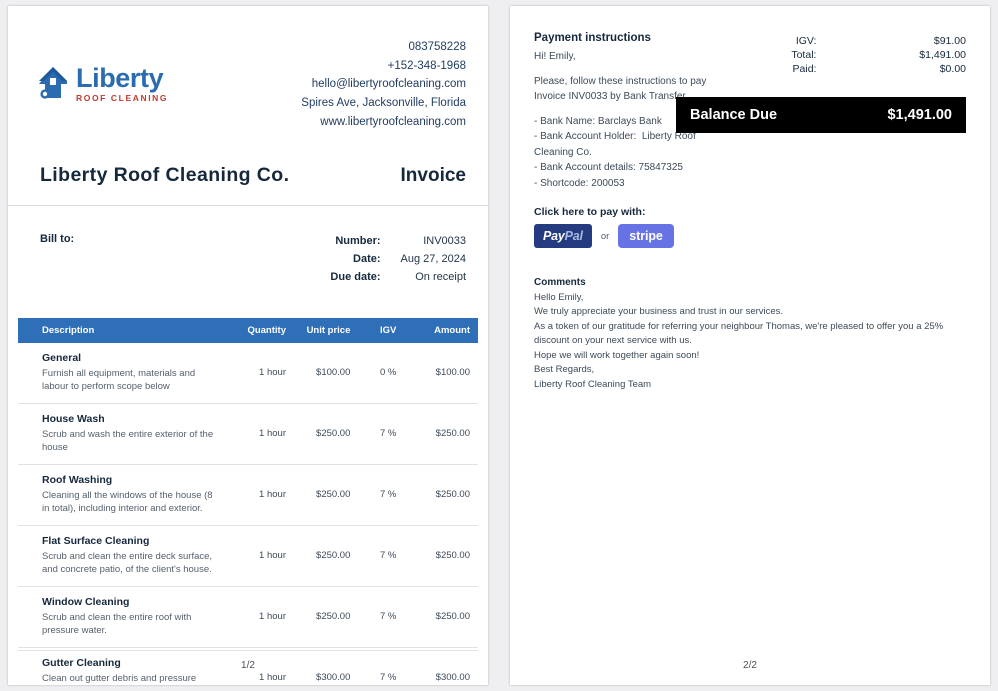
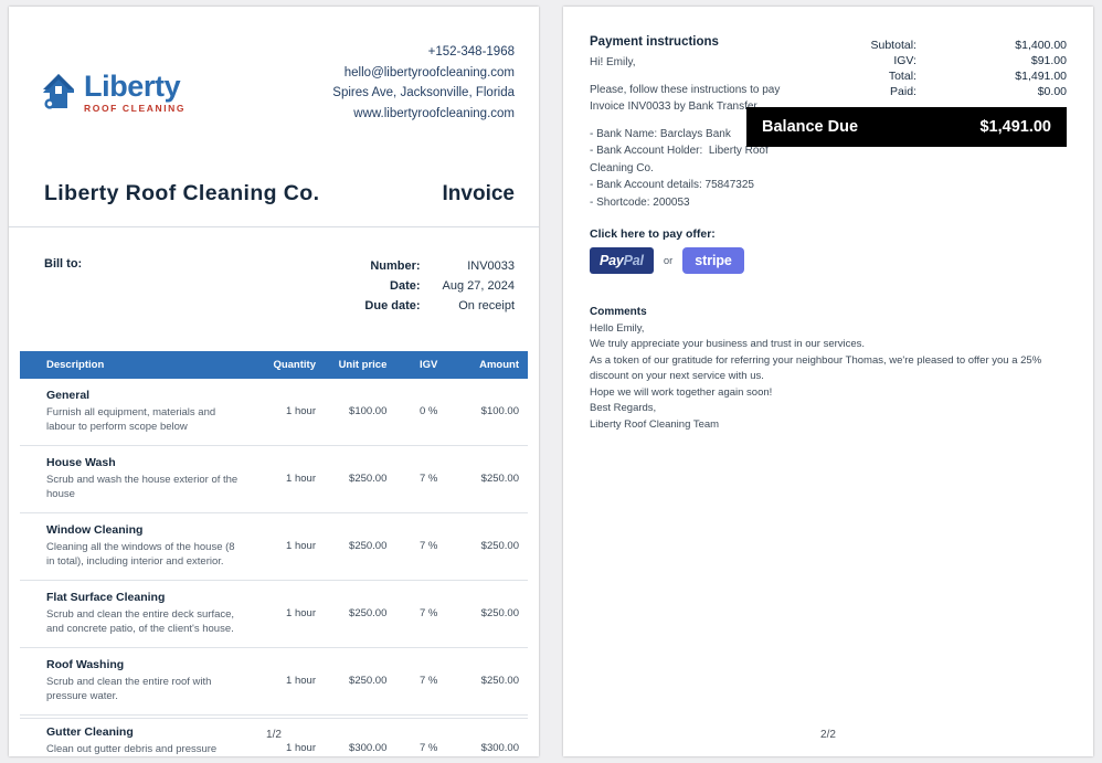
- 083758228
  +152-348-1968
  hello@libertyroofcleaning.com
  Spires Ave, Jacksonville, Florida
  www.libertyroofcleaning.com
  Liberty
  ROOF CLEANING
  Liberty Roof Cleaning Co.
  Invoice
  Bill to:
  Number:	INV0033
  Date:	Aug 27, 2024
  Due date:	On receipt
  Description	Quantity	Unit price	IGV	Amount
  General Furnish all equipment, materials and labour to perform scope below	1 hour	$100.00	0 %	$100.00
- House Wash Scrub and wash the entire exterior of the house	1 hour	$250.00	7 %	$250.00
+ House Wash Scrub and wash the house exterior of the house	1 hour	$250.00	7 %	$250.00
- Roof Washing Cleaning all the windows of the house (8 in total), including interior and exterior.	1 hour	$250.00	7 %	$250.00
+ Window Cleaning Cleaning all the windows of the house (8 in total), including interior and exterior.	1 hour	$250.00	7 %	$250.00
  Flat Surface Cleaning Scrub and clean the entire deck surface, and concrete patio, of the client's house.	1 hour	$250.00	7 %	$250.00
- Window Cleaning Scrub and clean the entire roof with pressure water.	1 hour	$250.00	7 %	$250.00
+ Roof Washing Scrub and clean the entire roof with pressure water.	1 hour	$250.00	7 %	$250.00
  Gutter Cleaning Clean out gutter debris and pressure	1 hour	$300.00	7 %	$300.00
  1/2
  Payment instructions
  Hi! Emily,
  Please, follow these instructions to pay Invoice INV0033 by Bank Trans
  - Bank Name: Barclays Bank
  - Bank Account Holder: Liberty Roof Cleaning Co.
  - Bank Account details: 75847325
  - Shortcode: 200053
+ Subtotal:	$1,400.00
  IGV:	$91.00
  Total:	$1,491.00
  Paid:	$0.00
  Balance Due
  $1,491.00
- Click here to pay with:
+ Click here to pay offer:
  PayPal
  or
  stripe
  Comments
  Hello Emily,
  We truly appreciate your business and trust in our services.
  As a token of our gratitude for referring your neighbour Thomas, we're pleased to offer you a 25% discount on your next service with us.
  Hope we will work together again soon!
  Best Regards,
  Liberty Roof Cleaning Team
  2/2
